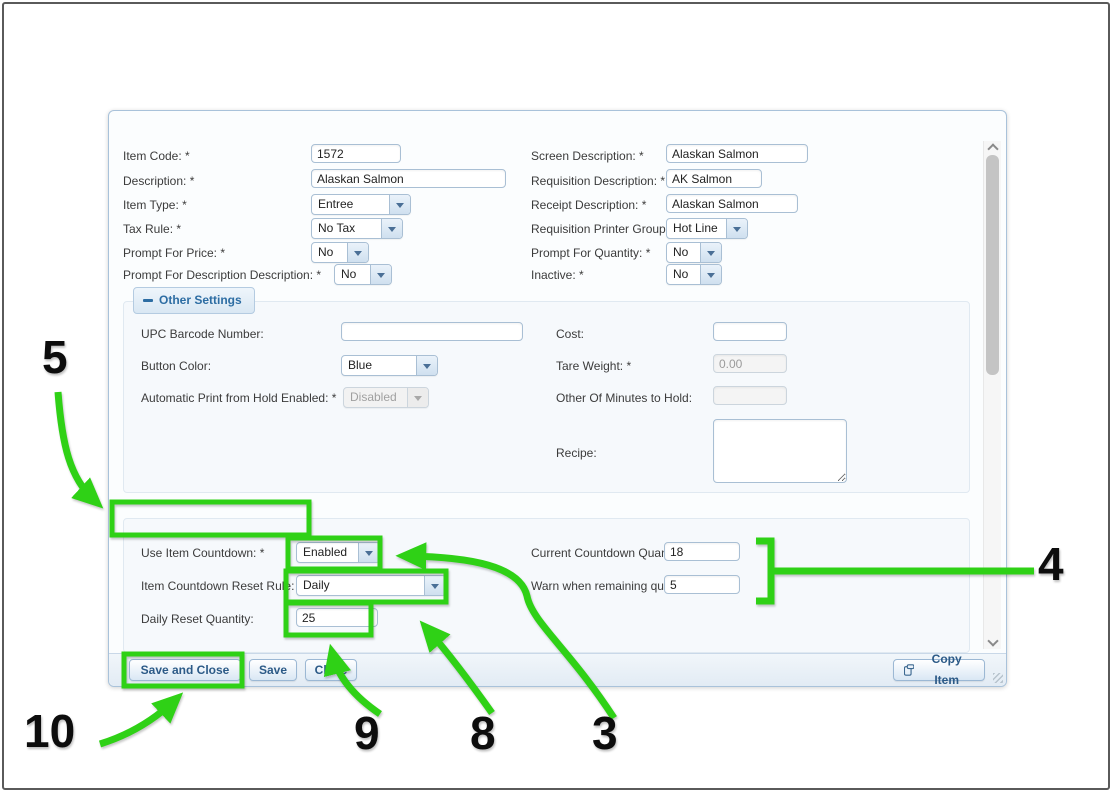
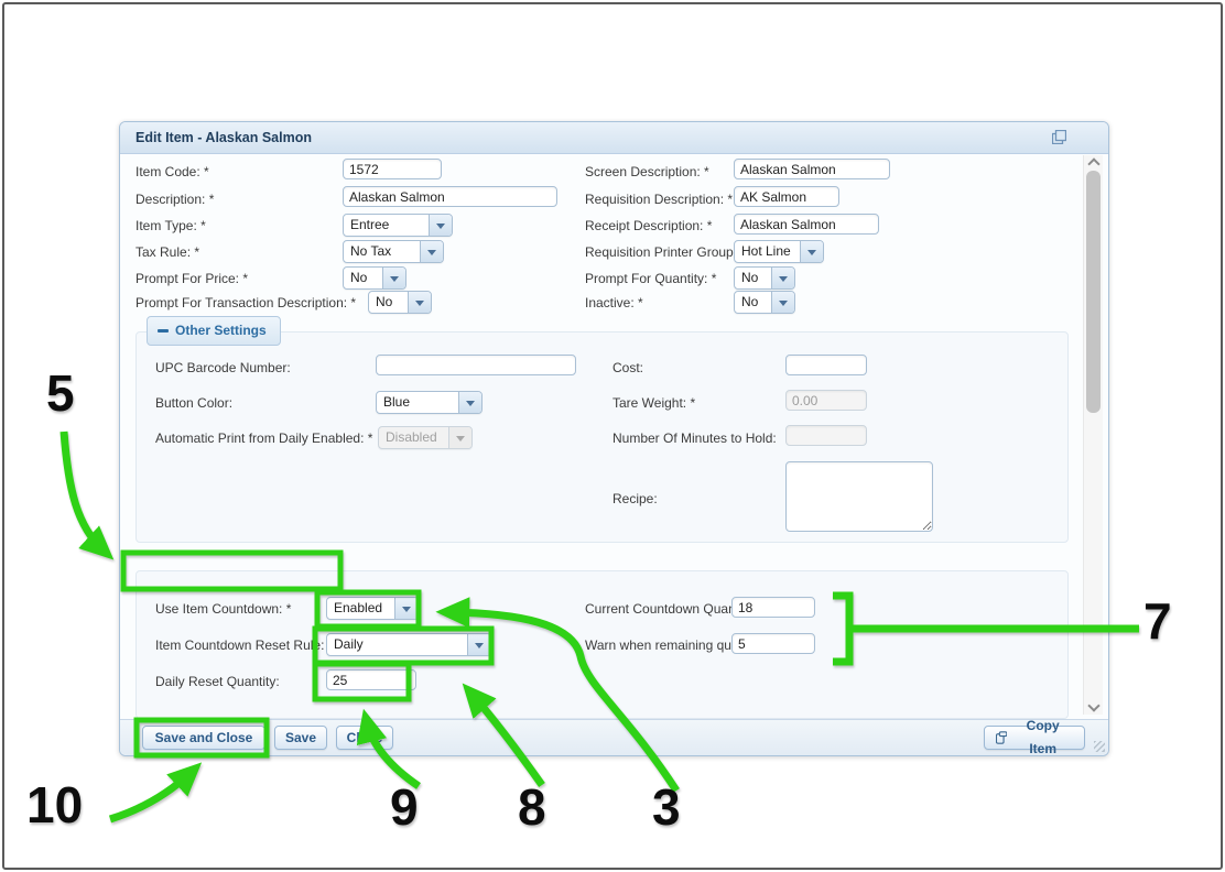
+ Edit Item - Alaskan Salmon
  Item Code: *
  1572
  Description: *
  Alaskan Salmon
  Item Type: *
  Entree
  Tax Rule: *
  No Tax
  Prompt For Price: *
  No
- Prompt For Description Description: *
+ Prompt For Transaction Description: *
  No
  Screen Description: *
  Alaskan Salmon
  Requisition Description: *
  AK Salmon
  Receipt Description: *
  Alaskan Salmon
  Requisition Printer Group
  Hot Line
  Prompt For Quantity: *
  No
  Inactive: *
  No
  Other Settings
  UPC Barcode Number:
  Button Color:
  Blue
- Automatic Print from Hold Enabled: *
+ Automatic Print from Daily Enabled: *
  Disabled
  Cost:
  Tare Weight: *
  0.00
- Other Of Minutes to Hold:
+ Number Of Minutes to Hold:
  Recipe:
  Use Item Countdown: *
  Enabled
  Item Countdown Reset Rul:
  Daily
  Daily Reset Quantity:
  25
  Current Countdown Qua
  18
  5
  Save and Close
  Save
  Cloe
  Copy Item
  5
  3
- 4
+ 7
  8
  9
  10
